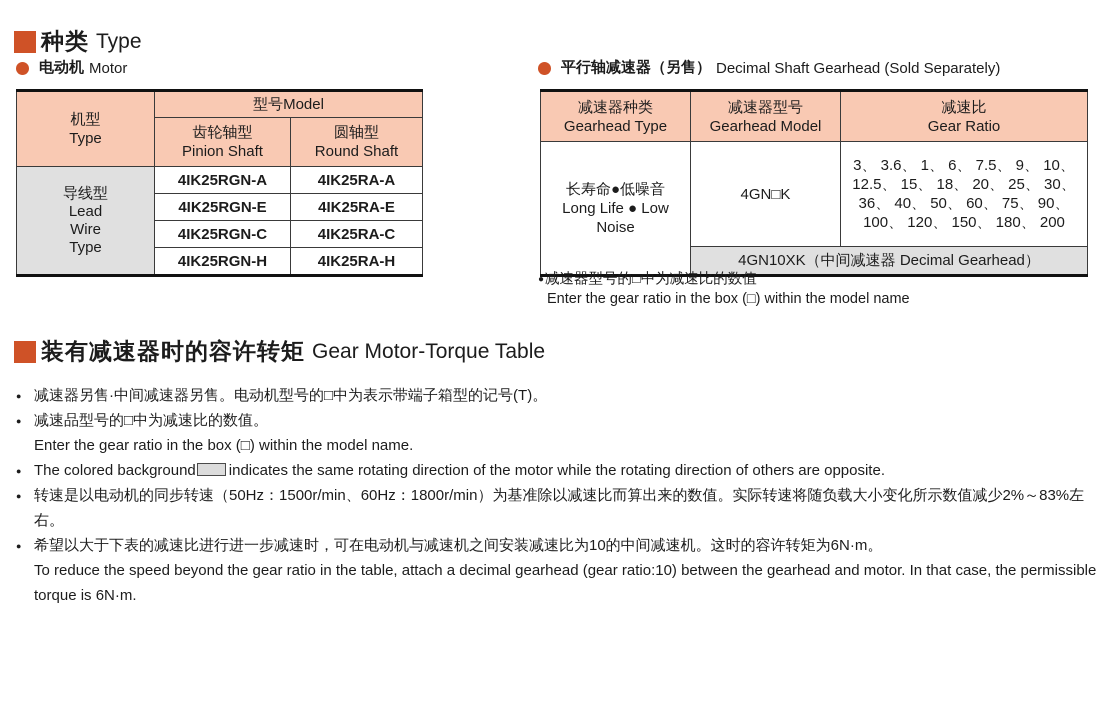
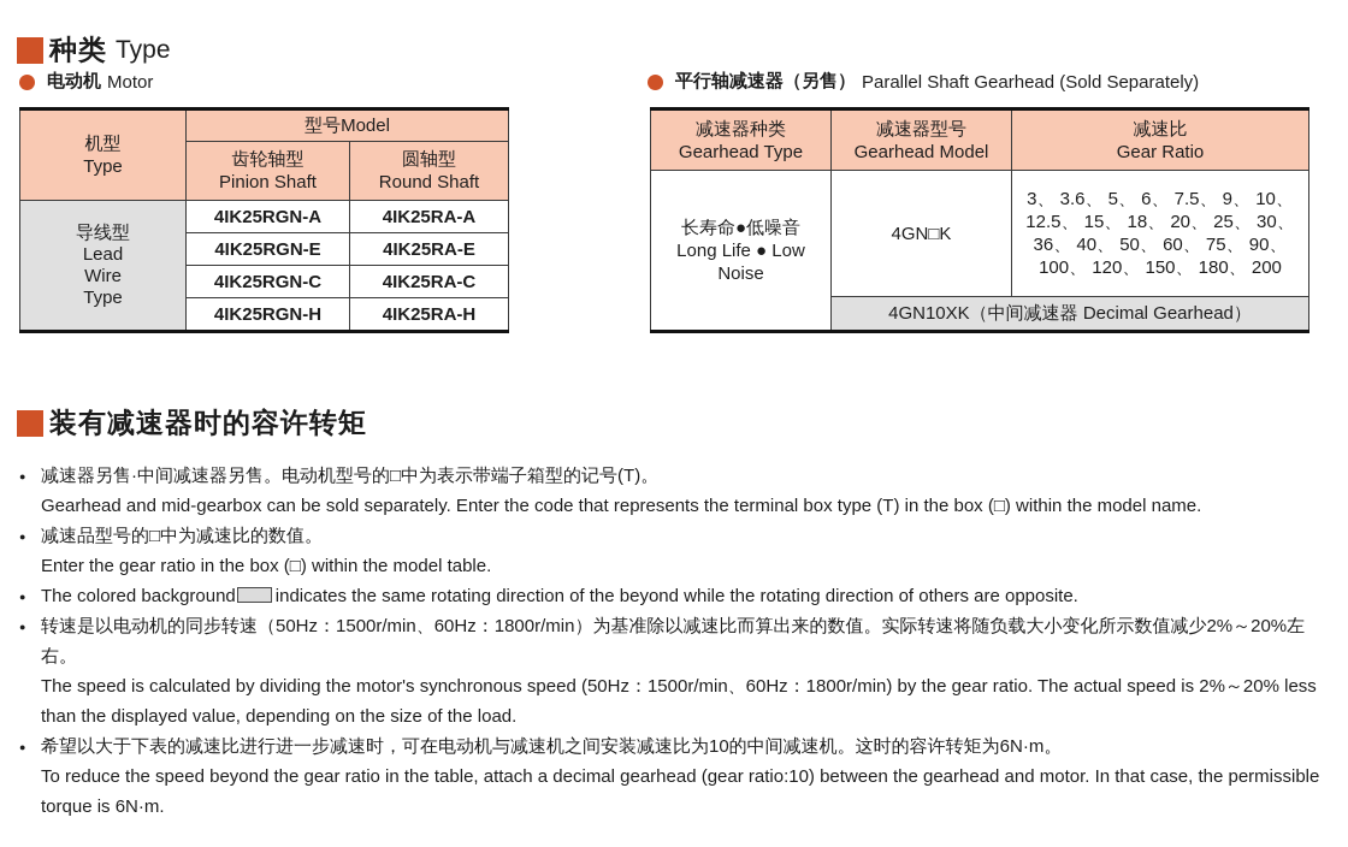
  种类
  Type
  电动机
  Motor
  机型 Type	型号Model
  齿轮轴型 Pinion Shaft	圆轴型 Round Shaft
  导线型 Lead Wire Type	4IK25RGN-A	4IK25RA-A
  4IK25RGN-E	4IK25RA-E
  4IK25RGN-C	4IK25RA-C
  4IK25RGN-H	4IK25RA-H
  平行轴减速器（另售）
- Decimal Shaft Gearhead (Sold Separately)
+ Parallel Shaft Gearhead (Sold Separately)
  减速器种类 Gearhead Type	减速器型号 Gearhead Model	减速比 Gear Ratio
- 长寿命●低噪音 Long Life ● Low Noise	4GN□K	3、 3.6、 1、 6、 7.5、 9、 10、 12.5、 15、 18、 20、 25、 30、 36、 40、 50、 60、 75、 90、 100、 120、 150、 180、 200
+ 长寿命●低噪音 Long Life ● Low Noise	4GN□K	3、 3.6、 5、 6、 7.5、 9、 10、 12.5、 15、 18、 20、 25、 30、 36、 40、 50、 60、 75、 90、 100、 120、 150、 180、 200
  4GN10XK（中间减速器 Decimal Gearhead）
- ●减速器型号的□中为减速比的数值
- Enter the gear ratio in the box (□) within the model name
  装有减速器时的容许转矩
- Gear Motor-Torque Table
  ●
  减速器另售·中间减速器另售。电动机型号的□中为表示带端子箱型的记号(T)。
+ Gearhead and mid-gearbox can be sold separately. Enter the code that represents the terminal box type (T) in the box (□) within the model name.
  ●
  减速品型号的□中为减速比的数值。
- Enter the gear ratio in the box (□) within the model name.
+ Enter the gear ratio in the box (□) within the model table.
  ●
- The colored background indicates the same rotating direction of the motor while the rotating direction of others are opposite.
+ The colored background indicates the same rotating direction of the beyond while the rotating direction of others are opposite.
  ●
- 转速是以电动机的同步转速（50Hz：1500r/min、60Hz：1800r/min）为基准除以减速比而算出来的数值。实际转速将随负载大小变化所示数值减少2%～83%左右。
+ 转速是以电动机的同步转速（50Hz：1500r/min、60Hz：1800r/min）为基准除以减速比而算出来的数值。实际转速将随负载大小变化所示数值减少2%～20%左右。
+ The speed is calculated by dividing the motor's synchronous speed (50Hz：1500r/min、60Hz：1800r/min) by the gear ratio. The actual speed is 2%～20% less than the displayed value, depending on the size of the load.
  ●
  希望以大于下表的减速比进行进一步减速时，可在电动机与减速机之间安装减速比为10的中间减速机。这时的容许转矩为6N·m。
  To reduce the speed beyond the gear ratio in the table, attach a decimal gearhead (gear ratio:10) between the gearhead and motor. In that case, the permissible torque is 6N·m.
